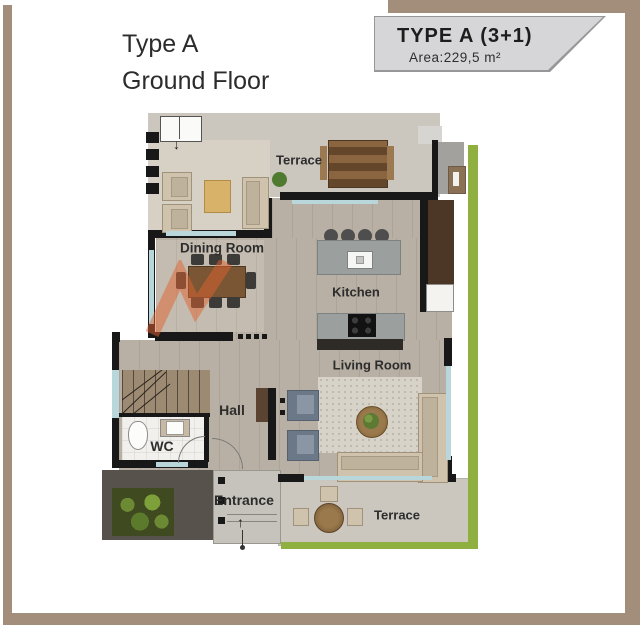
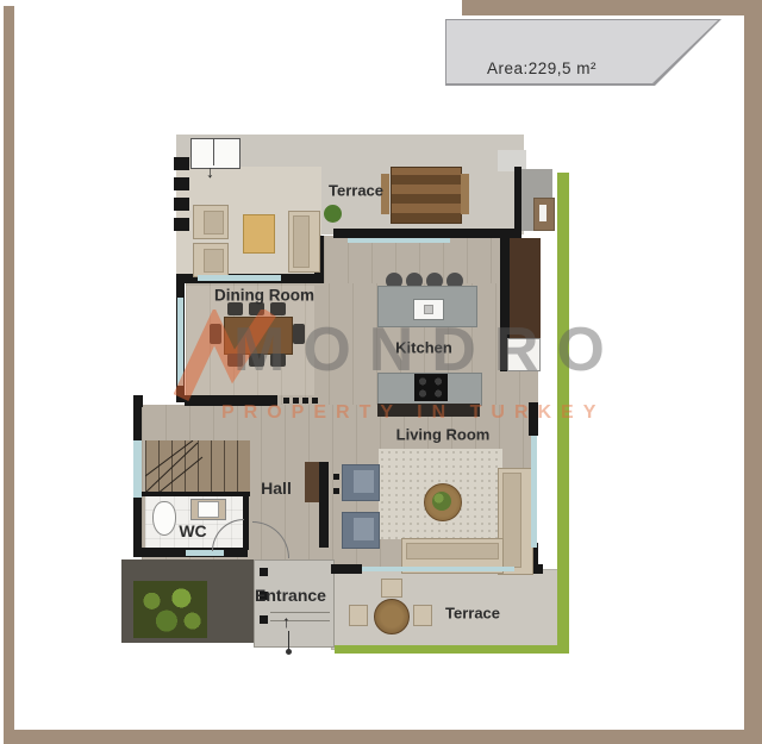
- Type A
- Ground Floor
- TYPE A (3+1)
  Area:229,5 m²
  ↓
  ↑
  Terrace
  Dining Room
  Kitchen
  Living Room
  Hall
  WC
  Entrance
  Terrace
+ MONDRO
+ PROPERTY IN TURKEY
